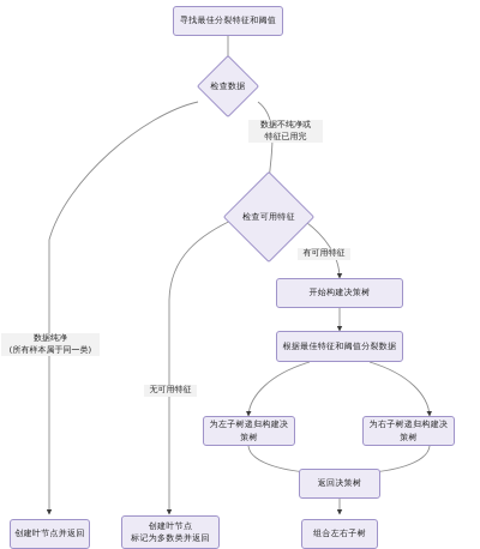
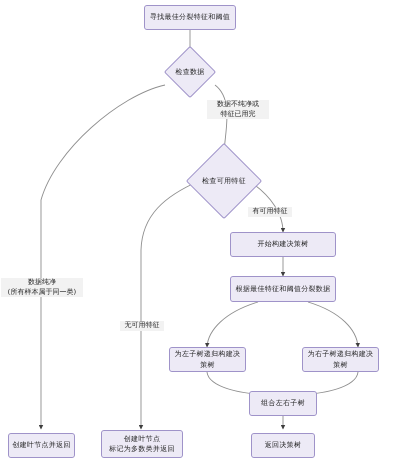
  寻找最佳分裂特征和阈值
  检查数据
  检查可用特征
  开始构建决策树
  根据最佳特征和阈值分裂数据
  为左子树递归构建决策树
  为右子树递归构建决策树
- 返回决策树
+ 组合左右子树
  创建叶节点并返回
  创建叶节点
  标记为多数类并返回
- 组合左右子树
+ 返回决策树
  数据不纯净或
  特征已用完
  数据纯净
  (所有样本属于同一类)
  有可用特征
  无可用特征
